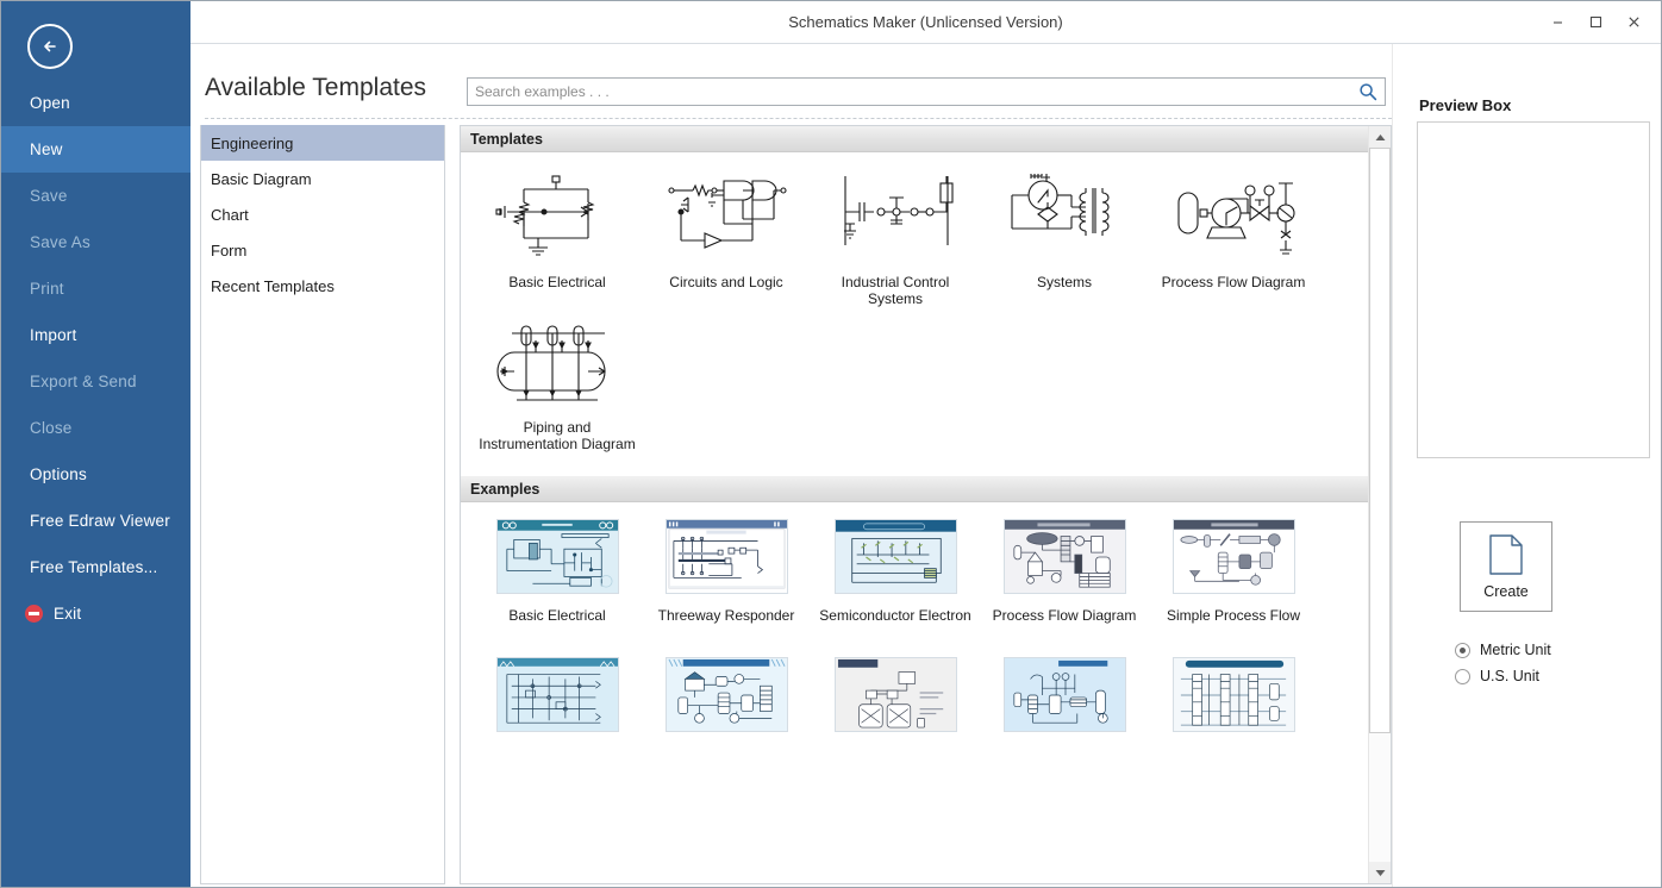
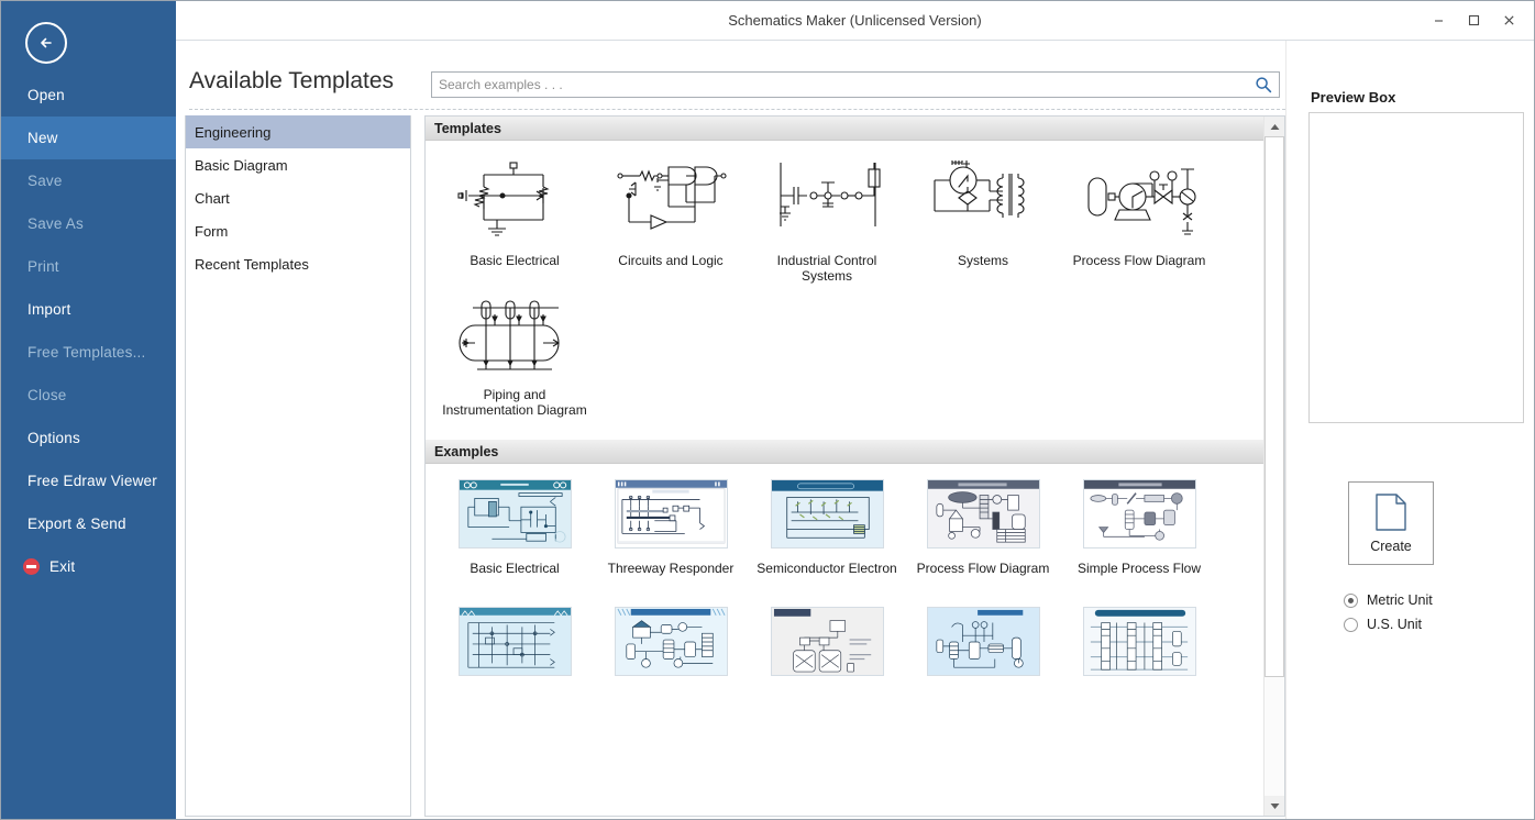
  Open
  New
  Save
  Save As
  Print
  Import
- Export & Send
+ Free Templates...
  Close
  Options
  Free Edraw Viewer
- Free Templates...
+ Export & Send
  Exit
  Schematics Maker (Unlicensed Version)
  Available Templates
  Search examples . . .
  Engineering
  Basic Diagram
  Chart
  Form
  Recent Templates
  Templates
  Basic Electrical
  Circuits and Logic
  Industrial Control Systems
  Systems
  Process Flow Diagram
  Piping and Instrumentation Diagram
  Examples
  Basic Electrical
  Threeway Responder
  Semiconductor Electron
  Process Flow Diagram
  Simple Process Flow
  Preview Box
  Create
  Metric Unit
  U.S. Unit
